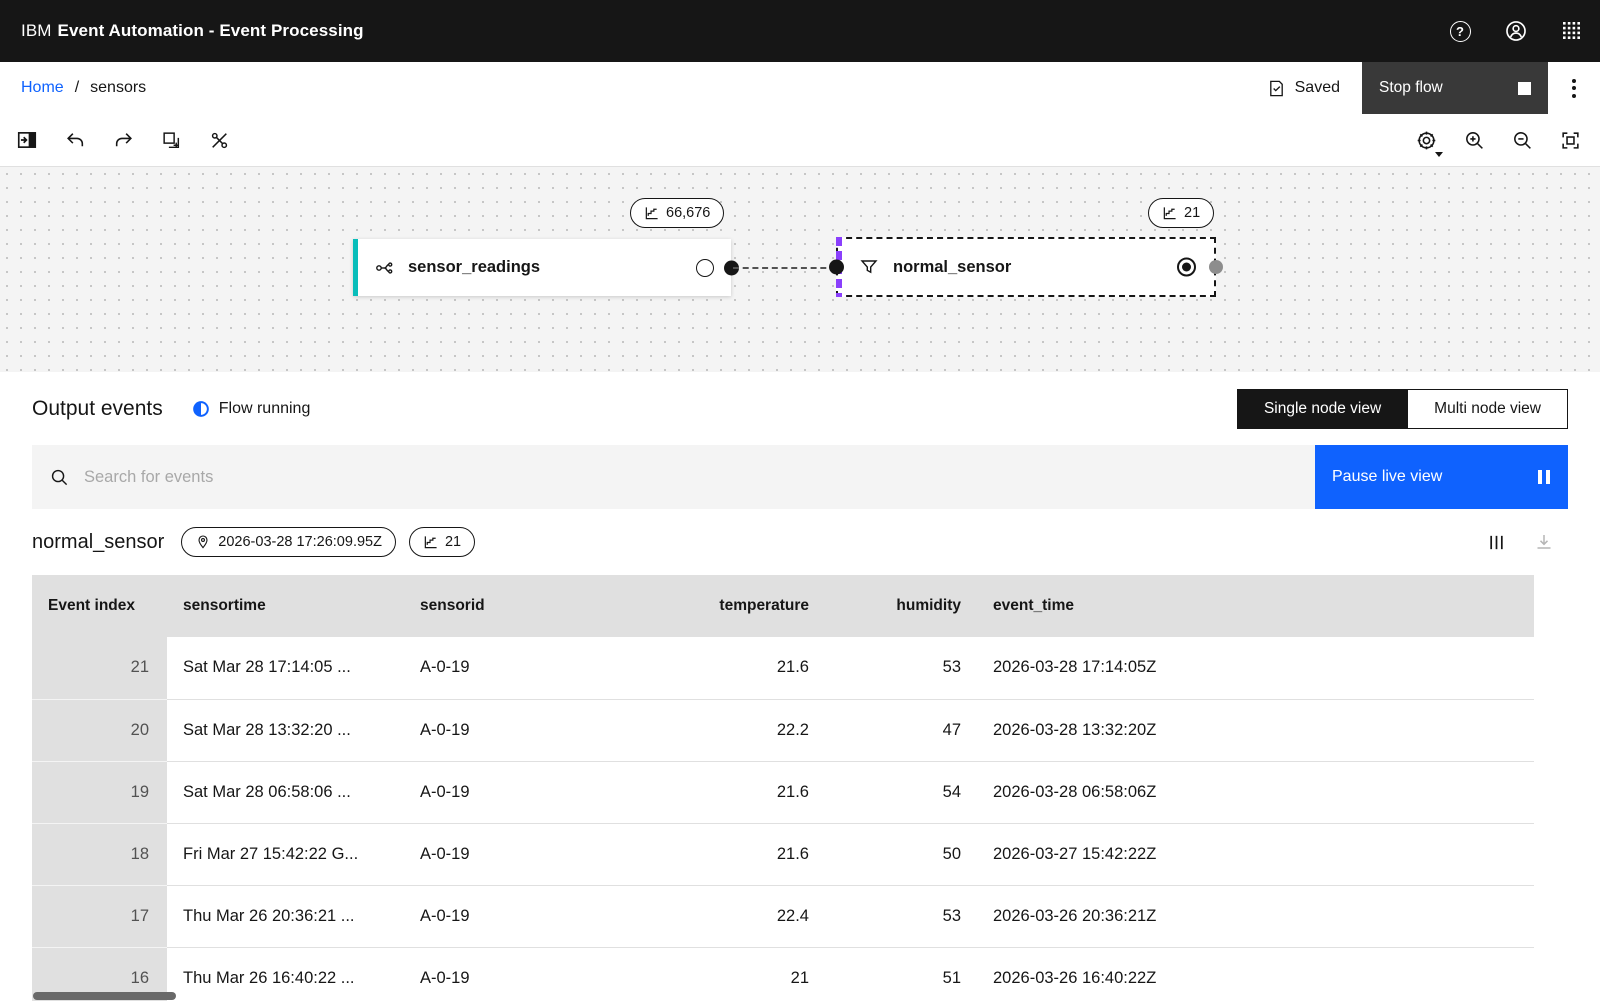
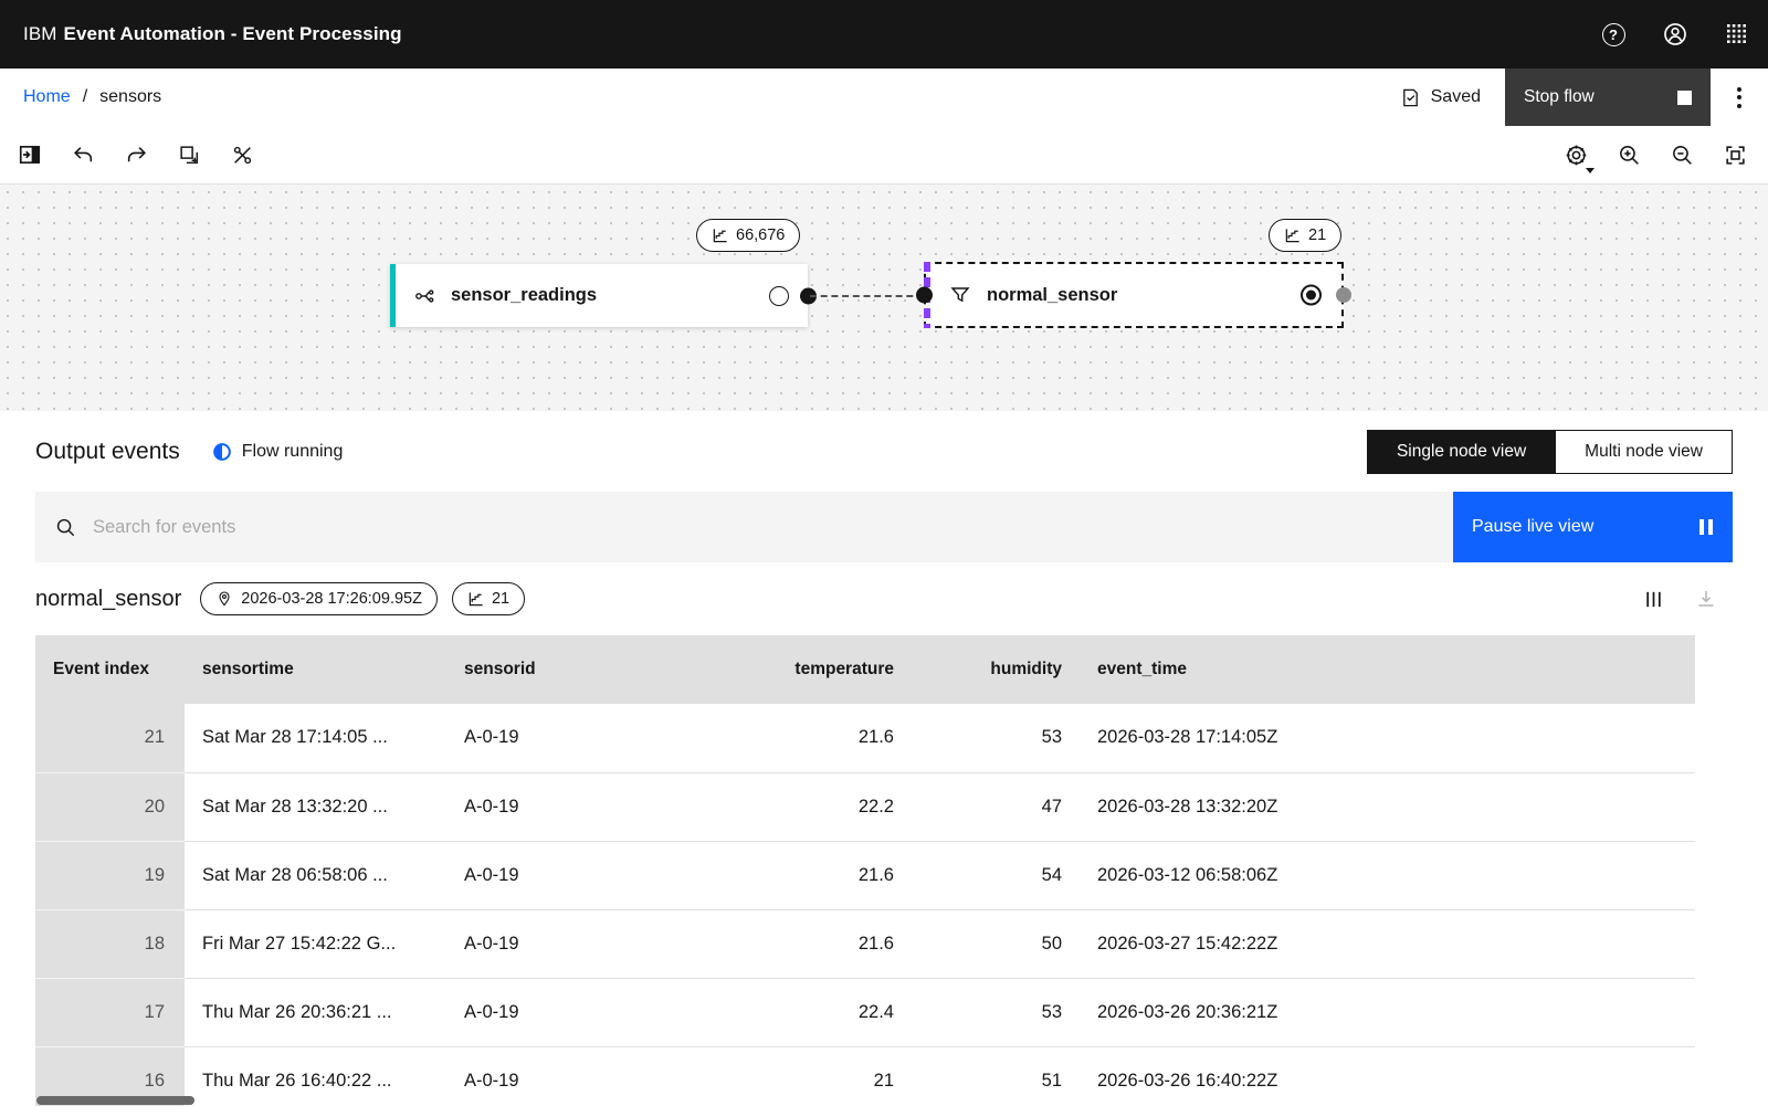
  IBM Event Automation - Event Processing
  Home
  /
  sensors
  Saved
  Stop flow
  66,676
  21
  sensor_readings
  normal_sensor
  Output events
  Flow running
  Single node view
  Multi node view
  Search for events
  Pause live view
  normal_sensor
  2026-03-28 17:26:09.95Z
  21
  Event index	sensortime	sensorid	temperature	humidity	event_time
  21	Sat Mar 28 17:14:05 ...	A-0-19	21.6	53	2026-03-28 17:14:05Z
  20	Sat Mar 28 13:32:20 ...	A-0-19	22.2	47	2026-03-28 13:32:20Z
- 19	Sat Mar 28 06:58:06 ...	A-0-19	21.6	54	2026-03-28 06:58:06Z
+ 19	Sat Mar 28 06:58:06 ...	A-0-19	21.6	54	2026-03-12 06:58:06Z
  18	Fri Mar 27 15:42:22 G...	A-0-19	21.6	50	2026-03-27 15:42:22Z
  17	Thu Mar 26 20:36:21 ...	A-0-19	22.4	53	2026-03-26 20:36:21Z
  16	Thu Mar 26 16:40:22 ...	A-0-19	21	51	2026-03-26 16:40:22Z
